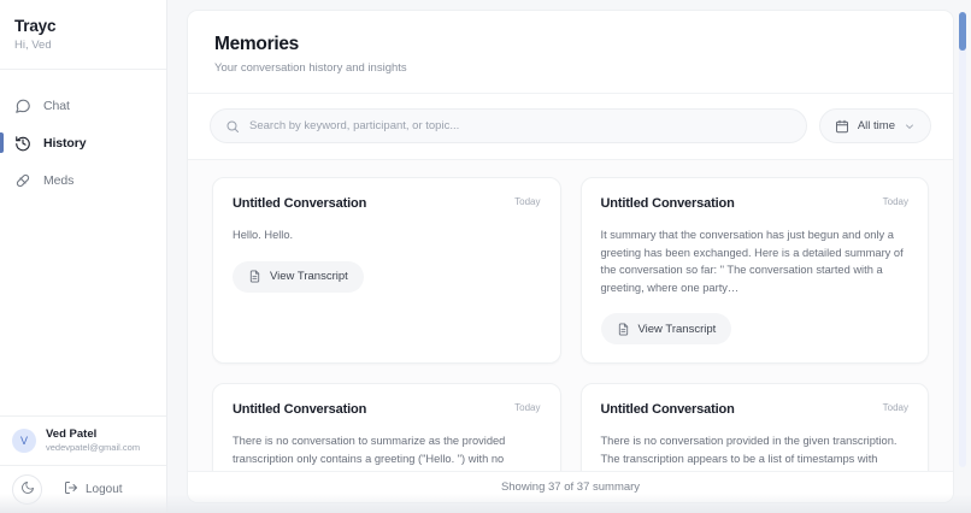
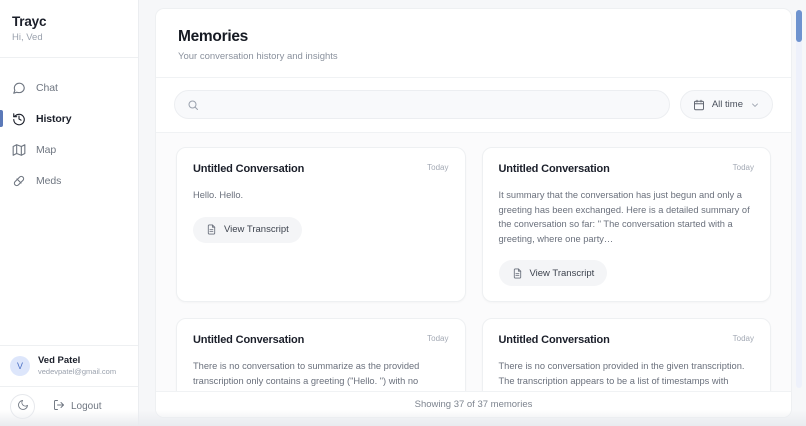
  Trayc
  Hi, Ved
  Chat
  History
+ Map
  Meds
  V
  Ved Patel
  vedevpatel@gmail.com
  Logout
  Memories
  Your conversation history and insights
- Search by keyword, participant, or topic...
  All time
  Untitled Conversation
  Today
  Hello. Hello.
  View Transcript
  Untitled Conversation
  Today
  It summary that the conversation has just begun and only a greeting has been exchanged. Here is a detailed summary of the conversation so far: " The conversation started with a greeting, where one party…
  View Transcript
  Untitled Conversation
  Today
  There is no conversation to summarize as the provided transcription only contains a greeting ("Hello. ") with no
  Untitled Conversation
  Today
- Showing 37 of 37 summary
+ Showing 37 of 37 memories
